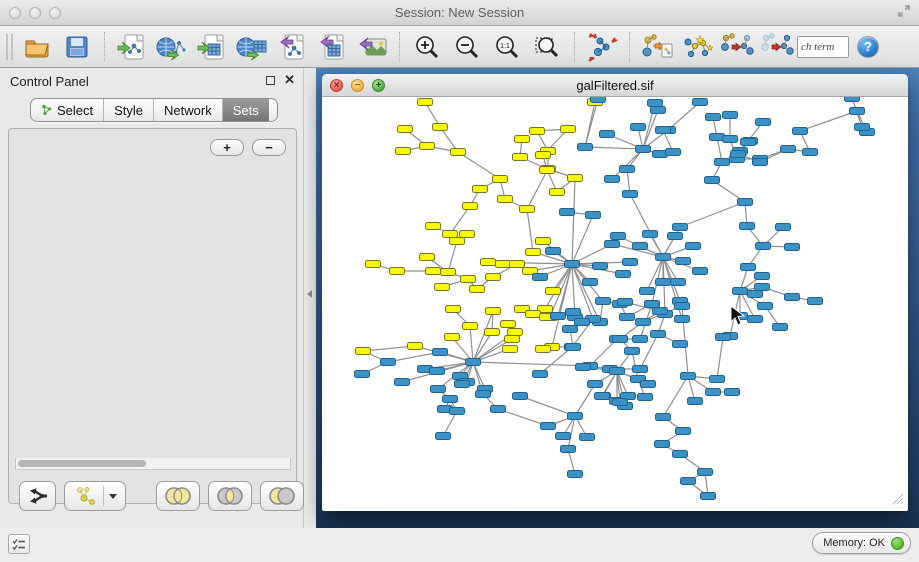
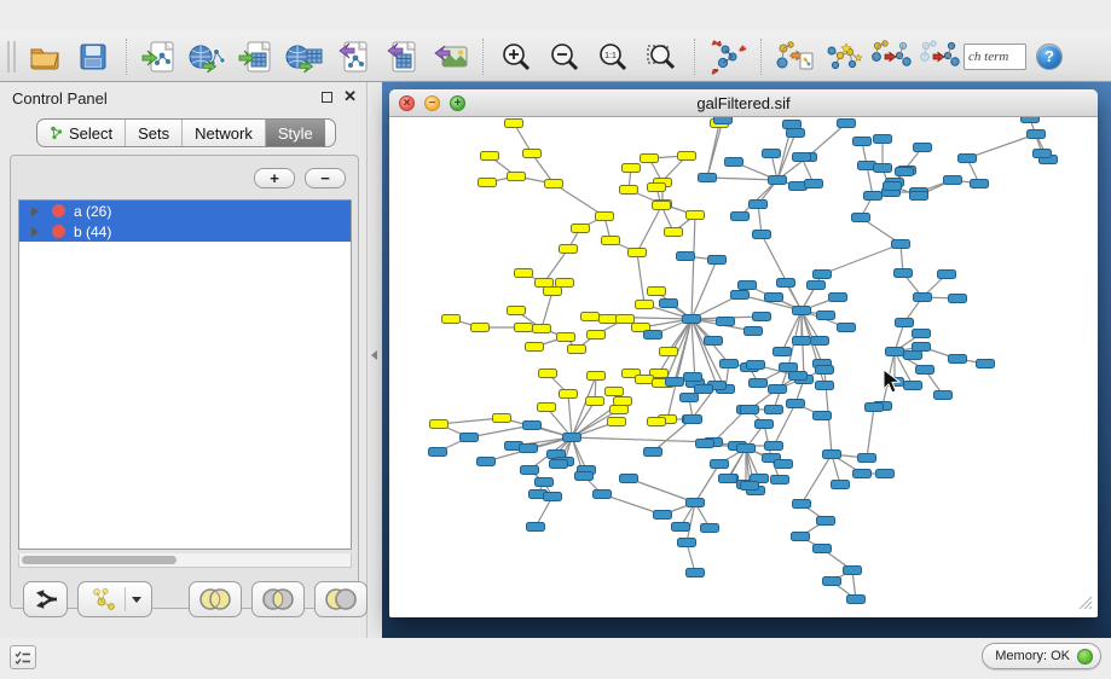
- Session: New Session
  ch term
  ?
  Control Panel
  ✕
  Select
- Style
+ Sets
  Network
- Sets
+ Style
  +
  −
+ a (26)
+ b (44)
  ×
  −
  +
  galFiltered.sif
  Memory: OK
